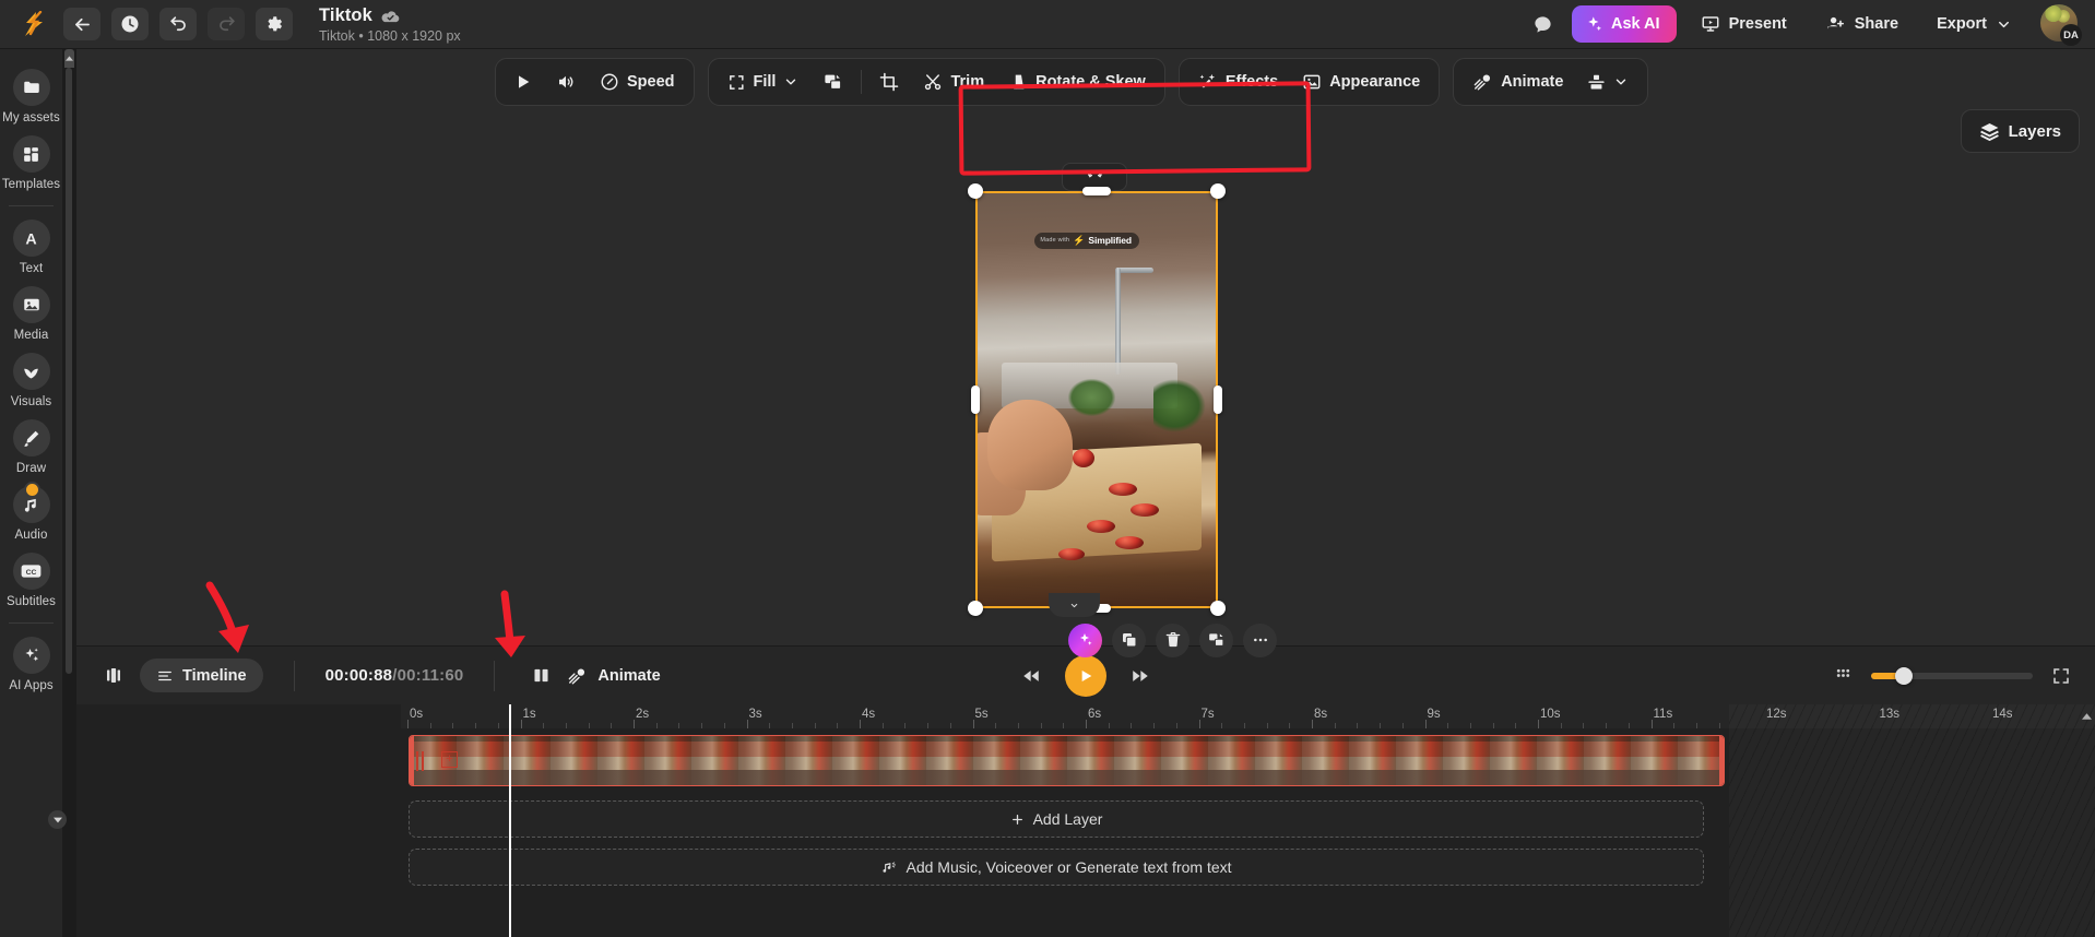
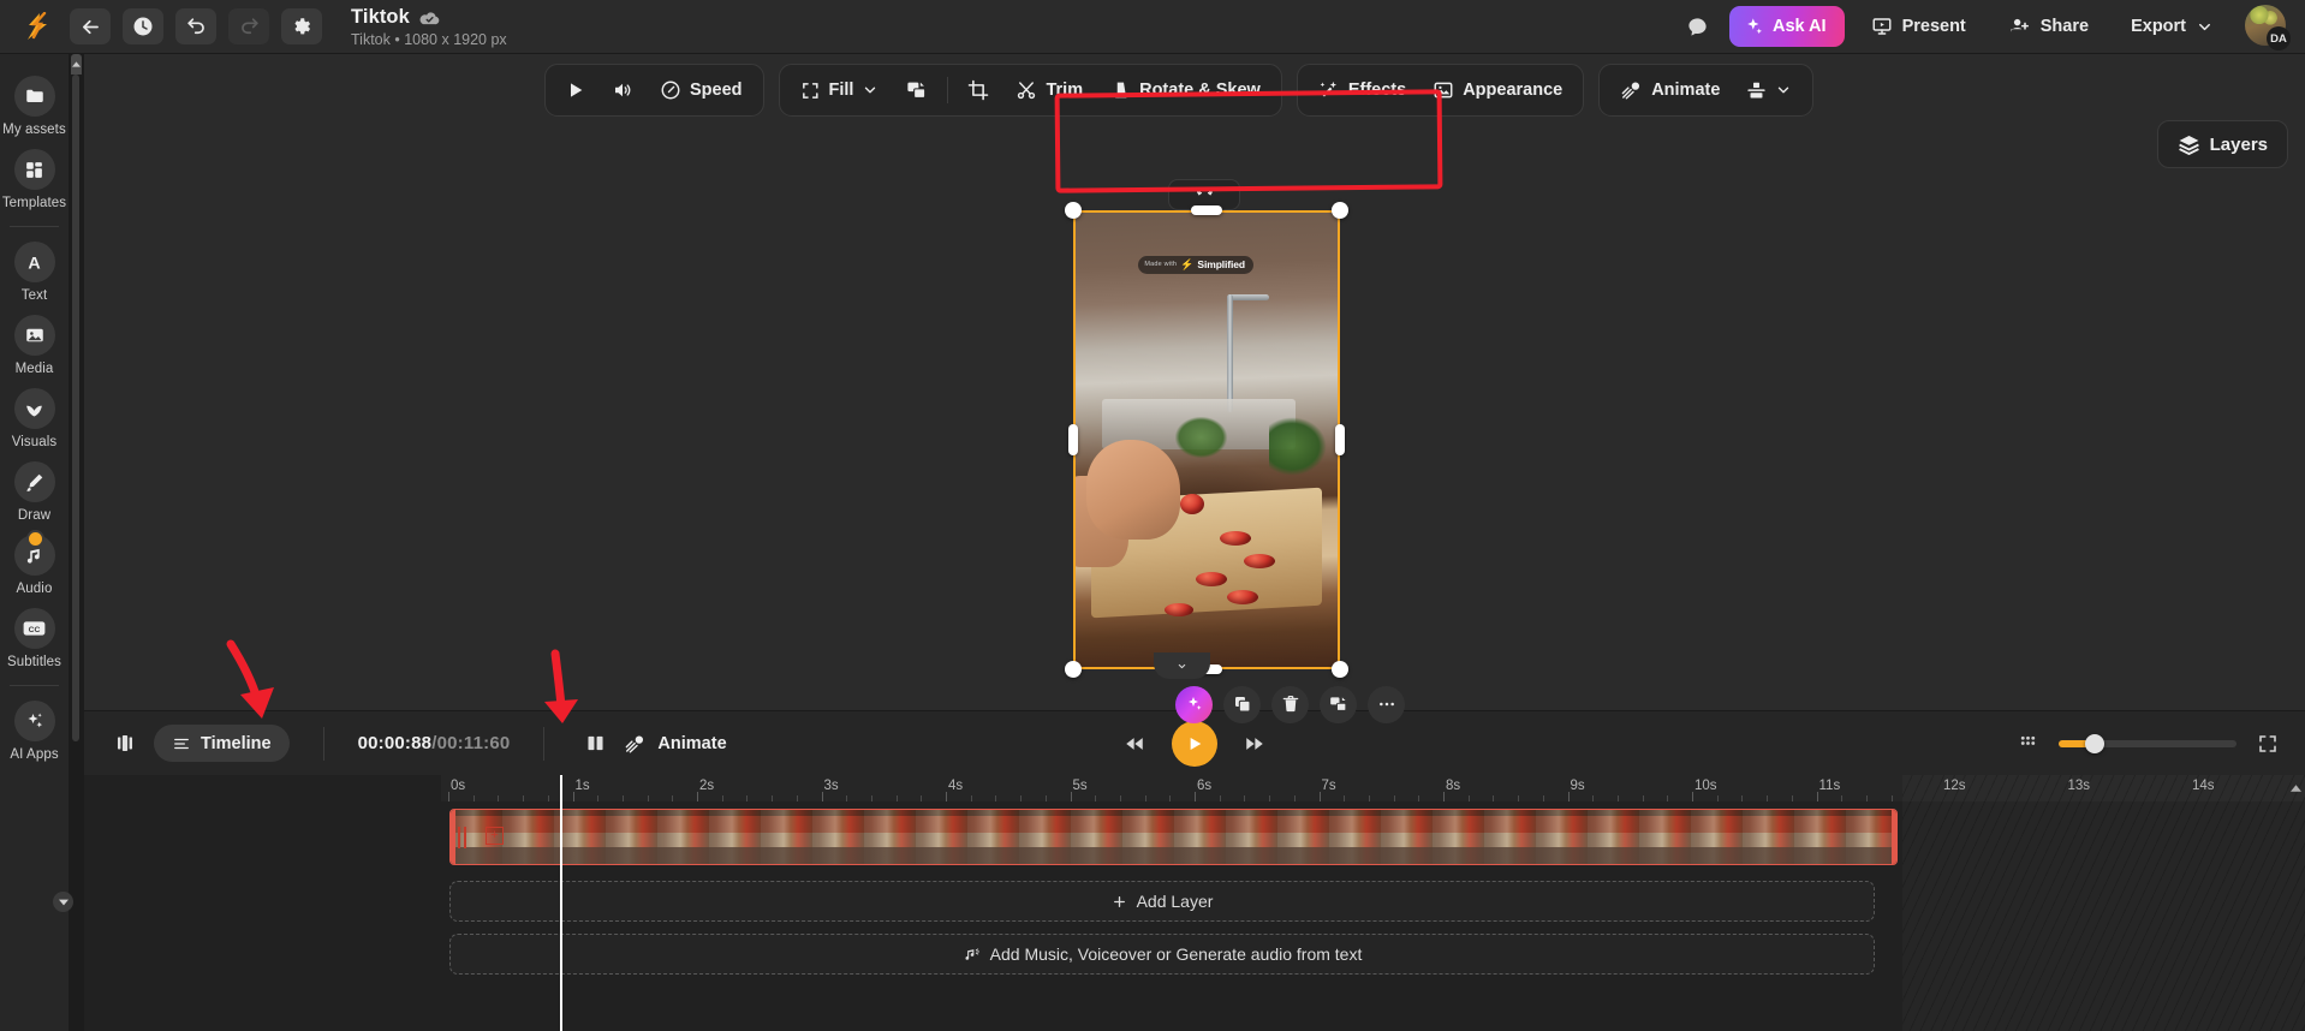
  Tiktok
  Tiktok • 1080 x 1920 px
  Ask AI
  Present
  Share
  Export
  DA
  My assets
  Templates
  A
  Text
  Media
  Visuals
  Draw
  Audio
  Subtitles
  AI Apps
  Speed
  Fill
  Trim
  Rotate & Skew
  Effects
  Appearance
  Animate
  Layers
  ⚡
  Simplified
  Timeline
  00:00:88/00:11:60
  Animate
  0s
  1s
  2s
  3s
  4s
  5s
  6s
  7s
  8s
  9s
  10s
  11s
  12s
  13s
  14s
  +
  Add Layer
- Add Music, Voiceover or Generate text from text
+ Add Music, Voiceover or Generate audio from text
